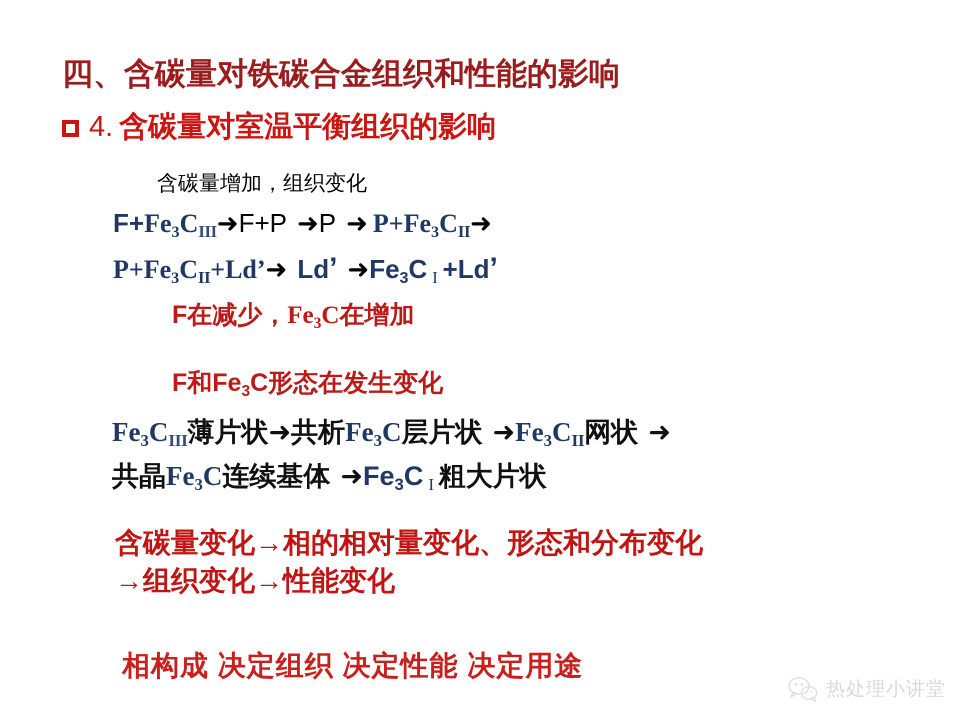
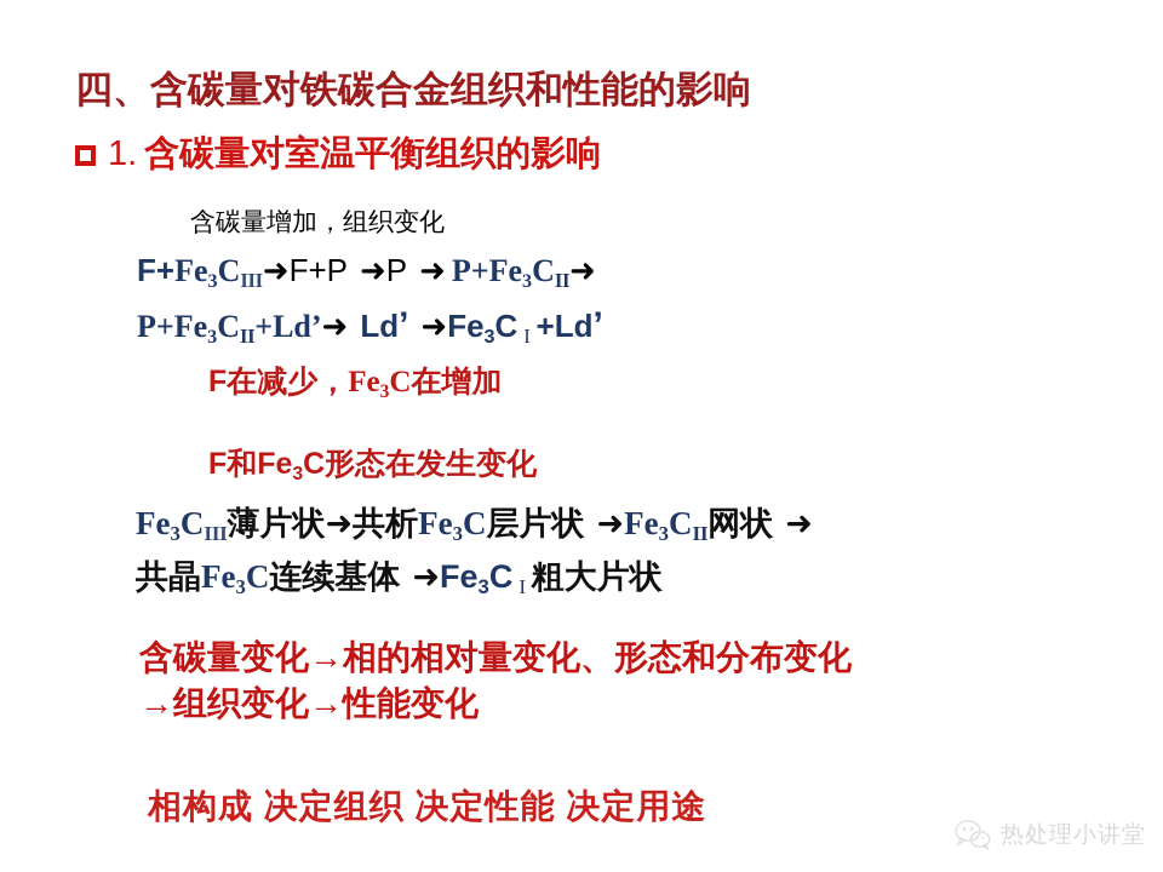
  四、含碳量对铁碳合金组织和性能的影响
- 4.
+ 1.
  含碳量对室温平衡组织的影响
  含碳量增加，组织变化
  F+Fe3CIII➜F+P ➜P ➜ P+Fe3CII➜
  P+Fe3CII+Ld’➜ Ld’ ➜Fe3C I +Ld’
  F在减少，Fe3C在增加
  F和Fe3C形态在发生变化
  Fe3CIII薄片状➜共析Fe3C层片状 ➜Fe3CII网状 ➜
  共晶Fe3C连续基体 ➜Fe3C I 粗大片状
  含碳量变化→相的相对量变化、形态和分布变化
  →组织变化→性能变化
  相构成 决定组织 决定性能 决定用途
  热处理小讲堂
